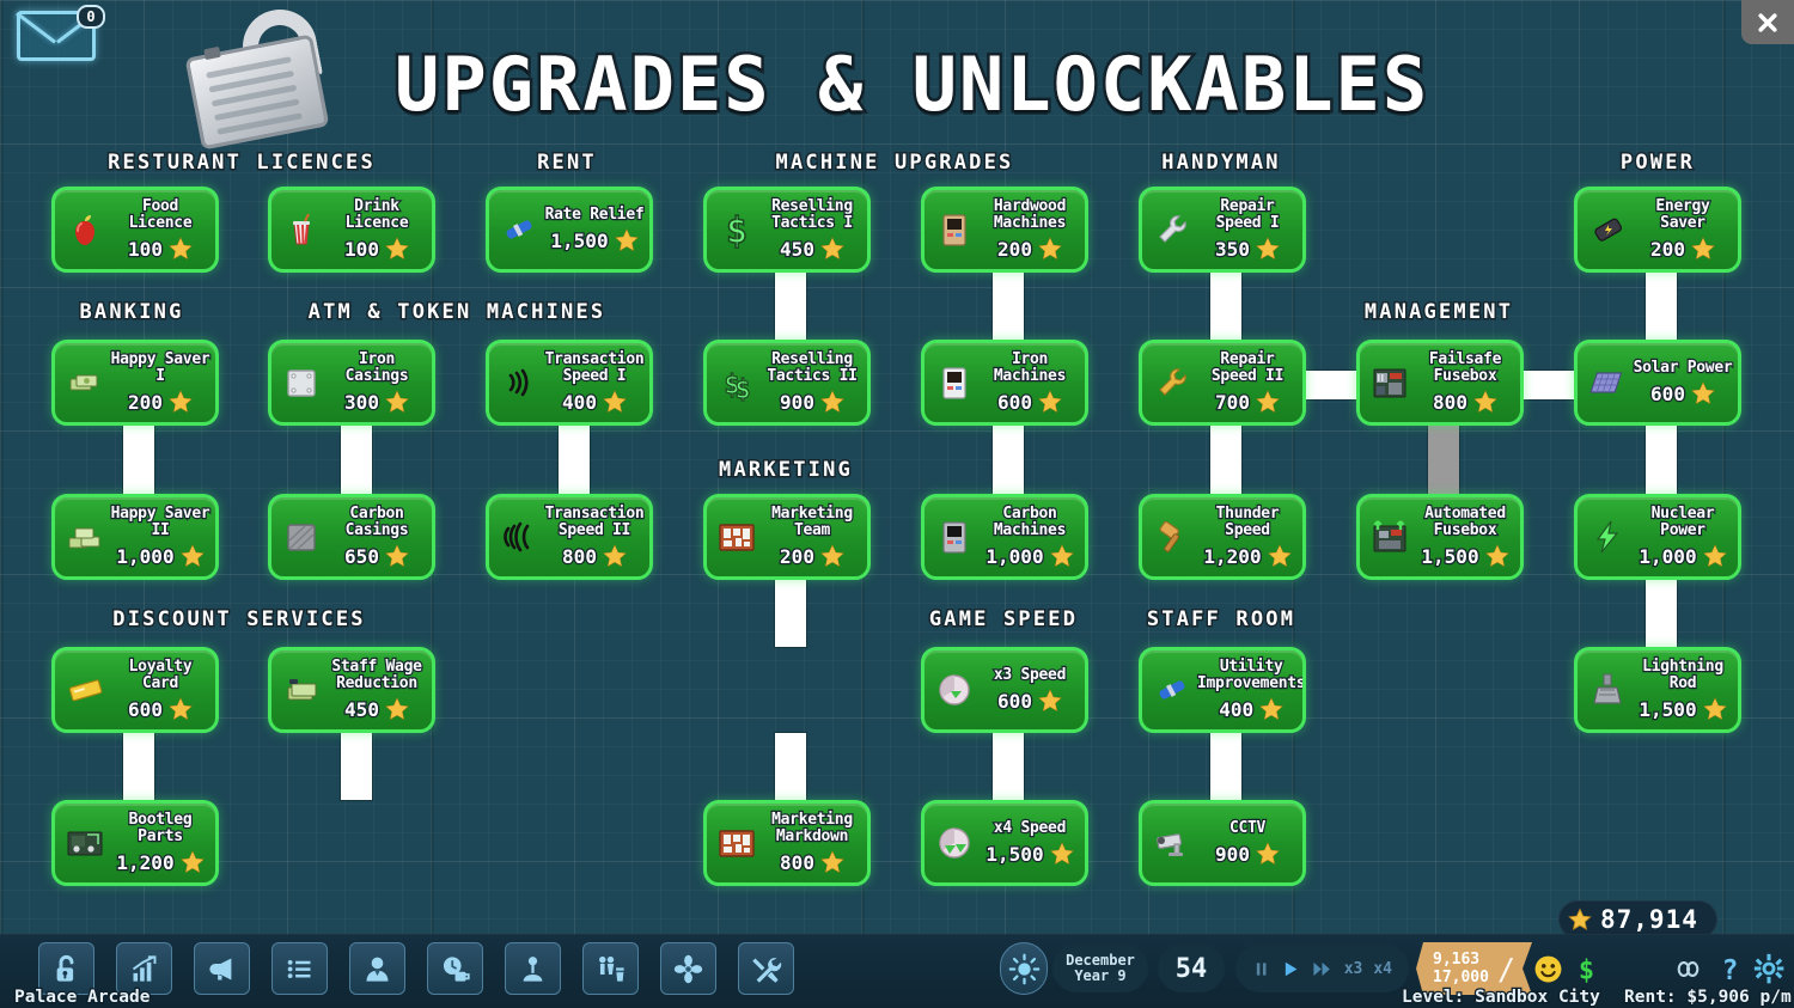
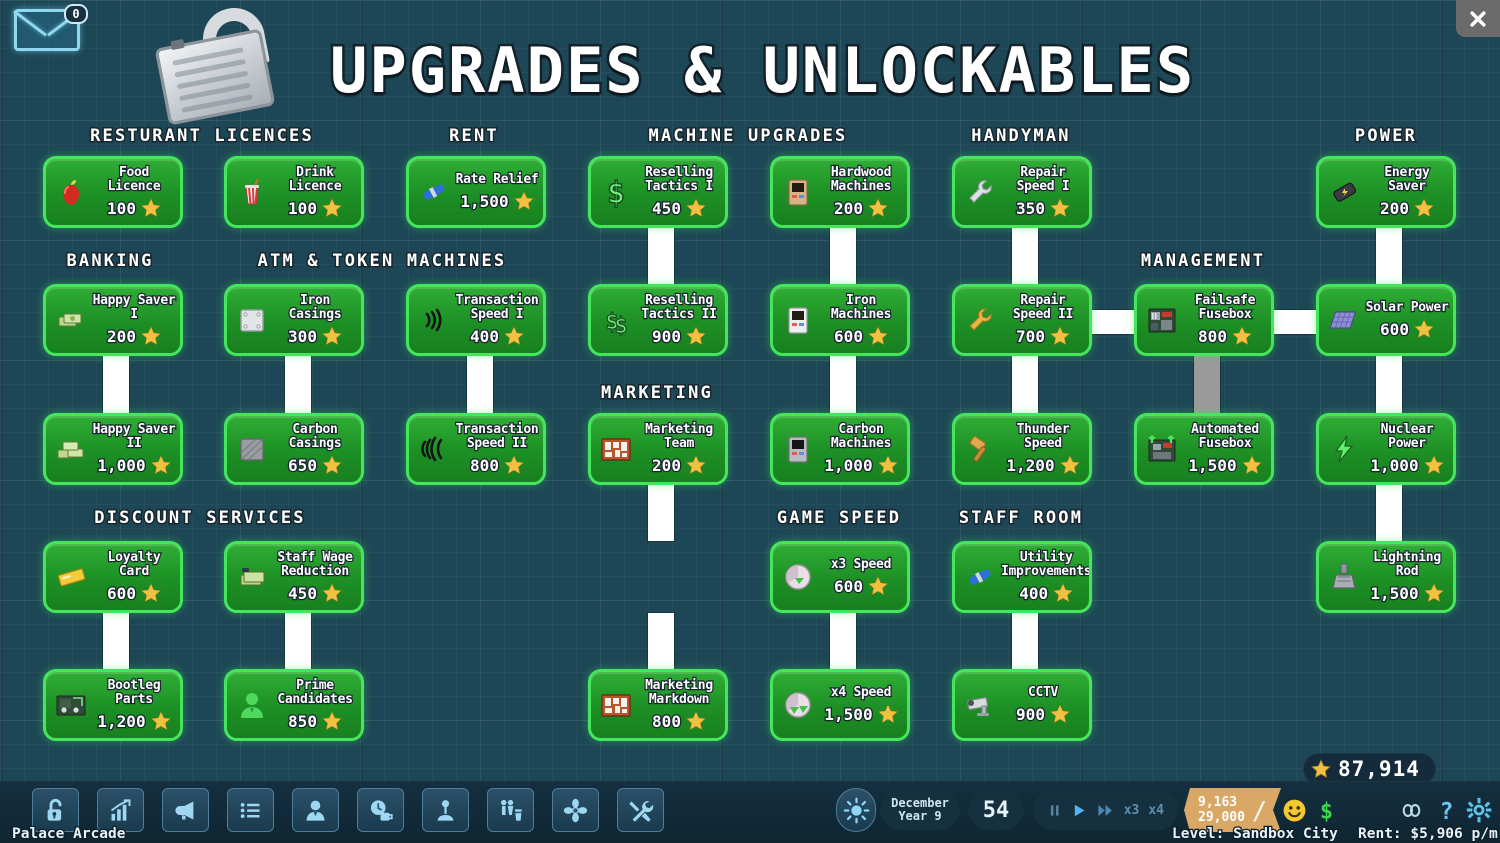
  0
  UPGRADES & UNLOCKABLE
  RESTURANT LICENCES
  RENT
  MACHINE UPGRADES
  HANDYMAN
  POWER
  BANKING
  ATM & TOKEN MACHINES
  MANAGEMENT
  MARKETING
  DISCOUNT SERVICES
  GAME SPEED
  STAFF ROOM
  Food
  Licence
  100
  Drink
  Licence
  100
  Rate Relief
  1,500
  $
  Reselling
  Tactics I
  450
  Hardwood
  Machines
  200
  Repair
  Speed I
  350
  Energy
  Saver
  200
  Happy Saver
  I
  200
  Iron
  Casings
  300
  Transaction
  Speed I
  400
  $
  $
  Reselling
  Tactics II
  900
  Iron
  Machines
  600
  Repair
  Speed II
  700
  Failsafe
  Fusebox
  800
  Solar Power
  600
  Happy Saver
  II
  1,000
  Carbon
  Casings
  650
  Transaction
  Speed II
  800
  Marketing
  Team
  200
  Carbon
  Machines
  1,000
  Thunder
  Speed
  1,200
  Automated
  Fusebox
  1,500
  Nuclear
  Power
  1,000
  Loyalty
  Card
  600
  Staff Wage
  Reduction
  450
  x3 Speed
  600
  Utility
  Improvements
  400
  Lightning
  Rod
  1,500
  Bootleg
  Parts
  1,200
+ Prime
+ Candidates
+ 850
  Marketing
  Markdown
  800
  x4 Speed
  1,500
  CCTV
  900
  87,914
  December
  Year 9
  54
  x3
  x4
  9,163
- 17,000
+ 29,000
  /
  $
  ?
  Palace Arcade
  Level: Sandbox City
  Rent: $5,906 p/m
